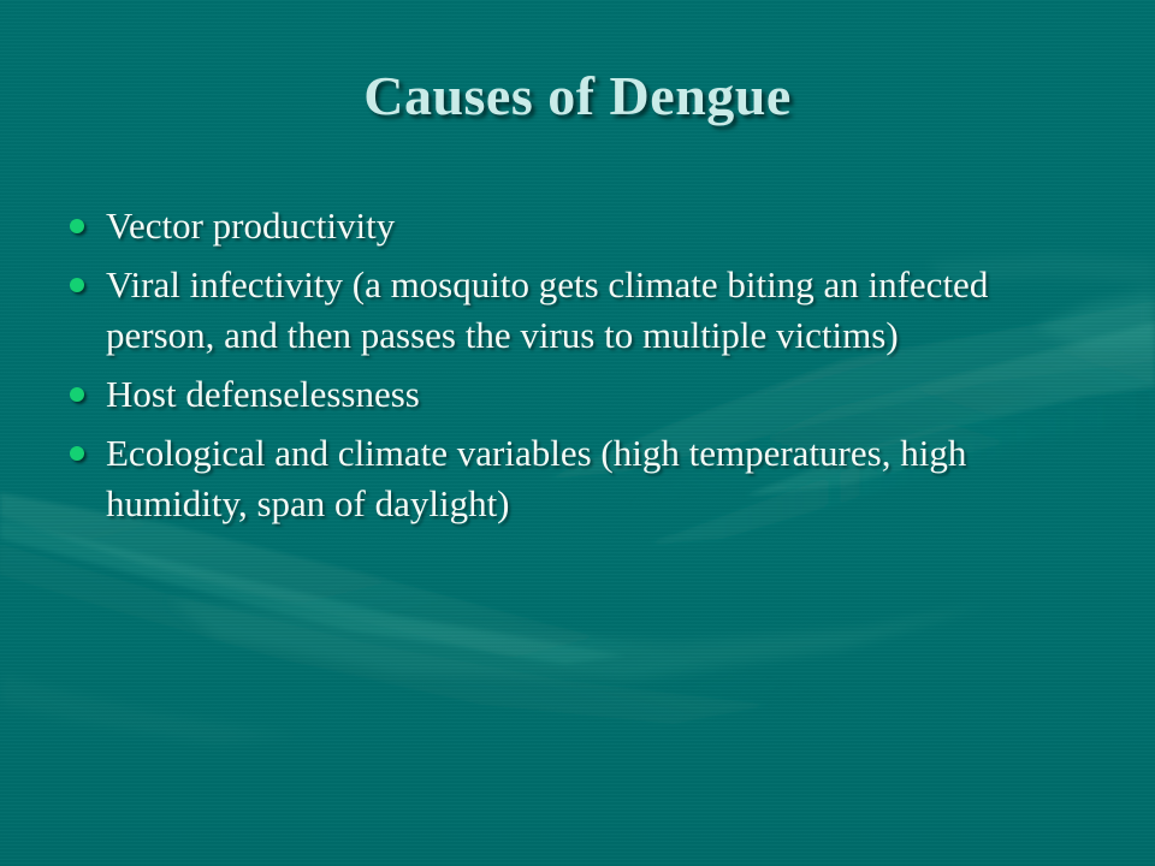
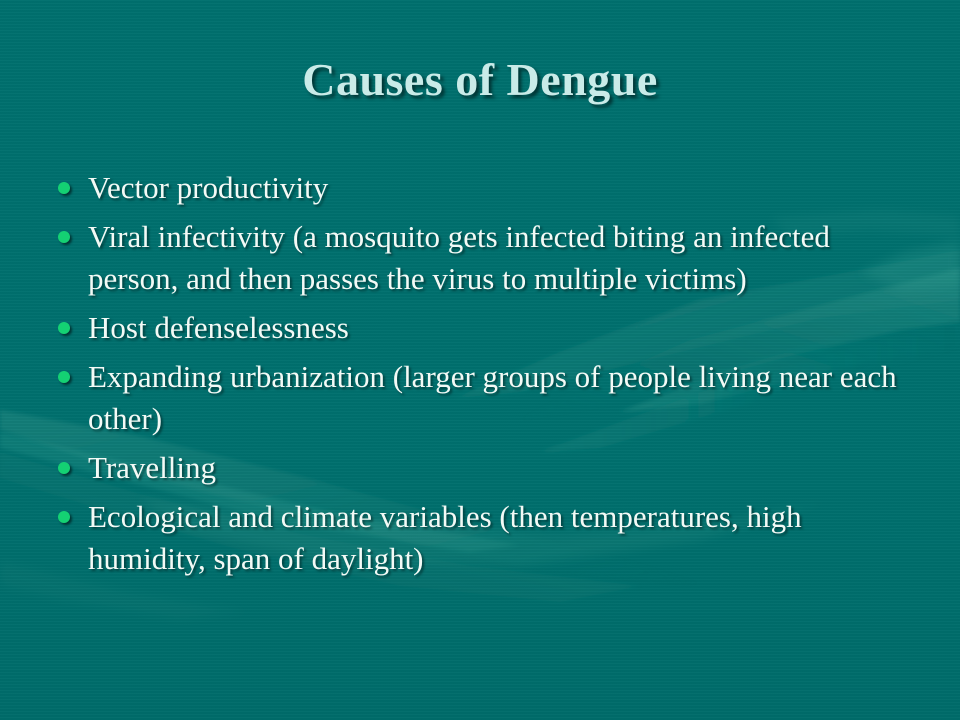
  Causes of Dengue
  Vector productivity
- Viral infectivity (a mosquito gets climate biting an infected person, and then passes the virus to multiple victims)
+ Viral infectivity (a mosquito gets infected biting an infected person, and then passes the virus to multiple victims)
  Host defenselessness
+ Expanding urbanization (larger groups of people living near each other)
+ Travelling
- Ecological and climate variables (high temperatures, high humidity, span of daylight)
+ Ecological and climate variables (then temperatures, high humidity, span of daylight)
